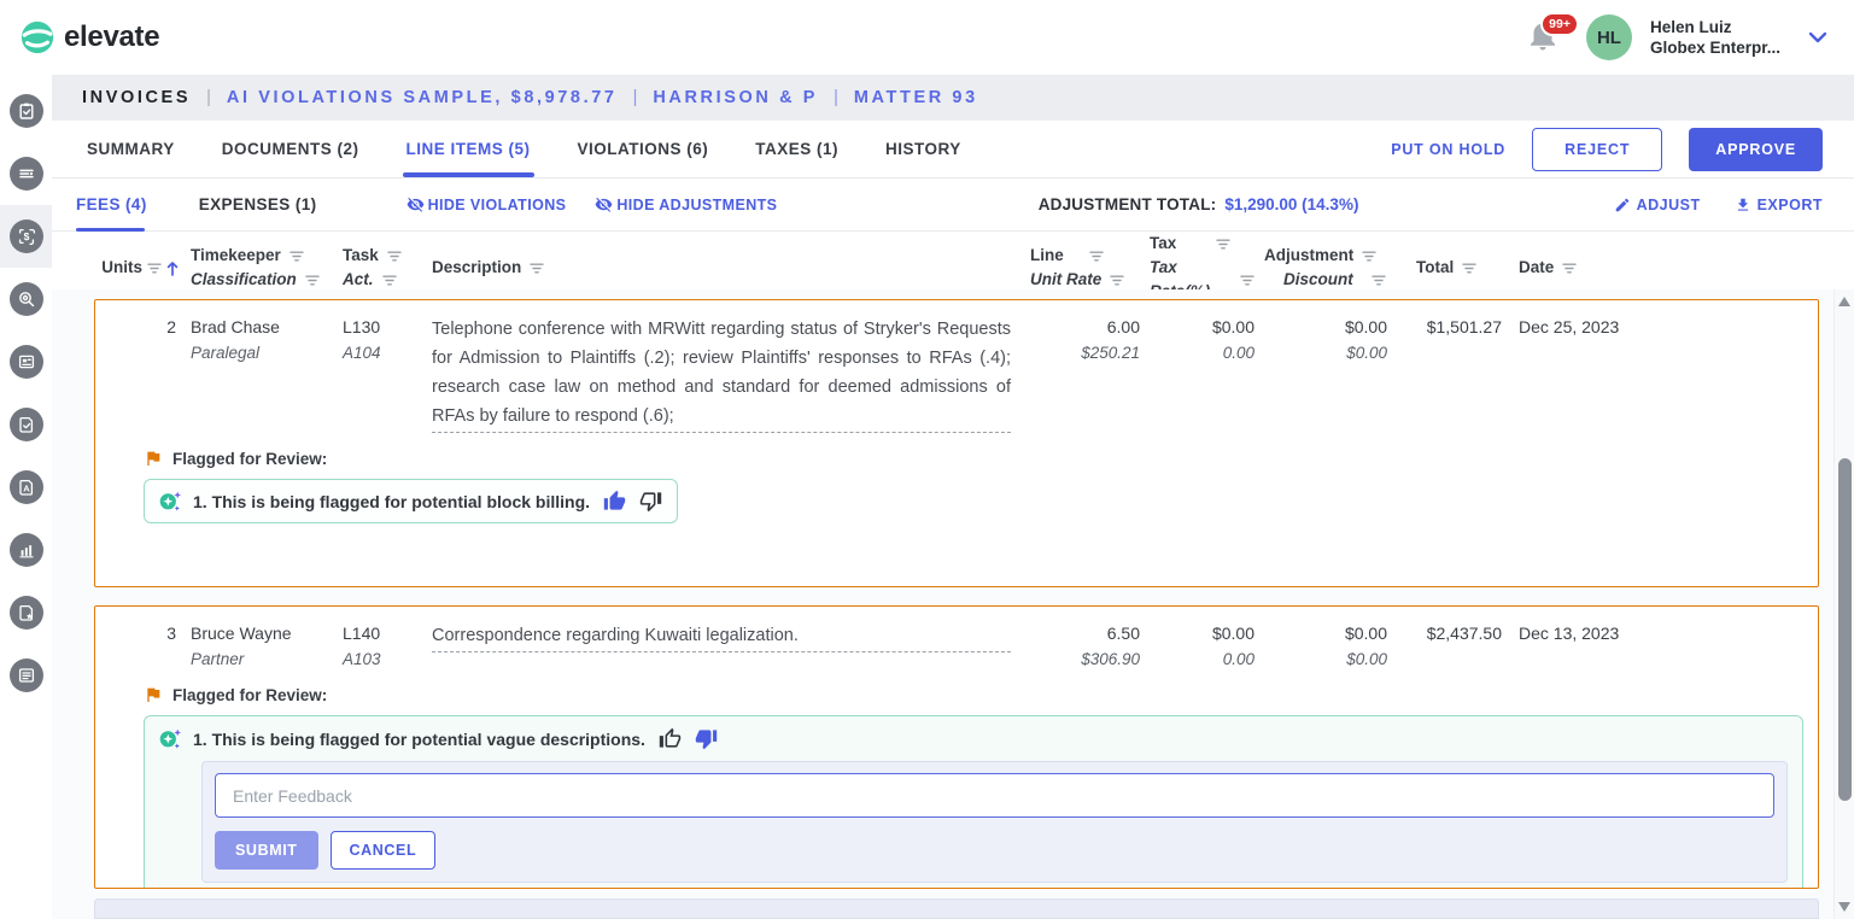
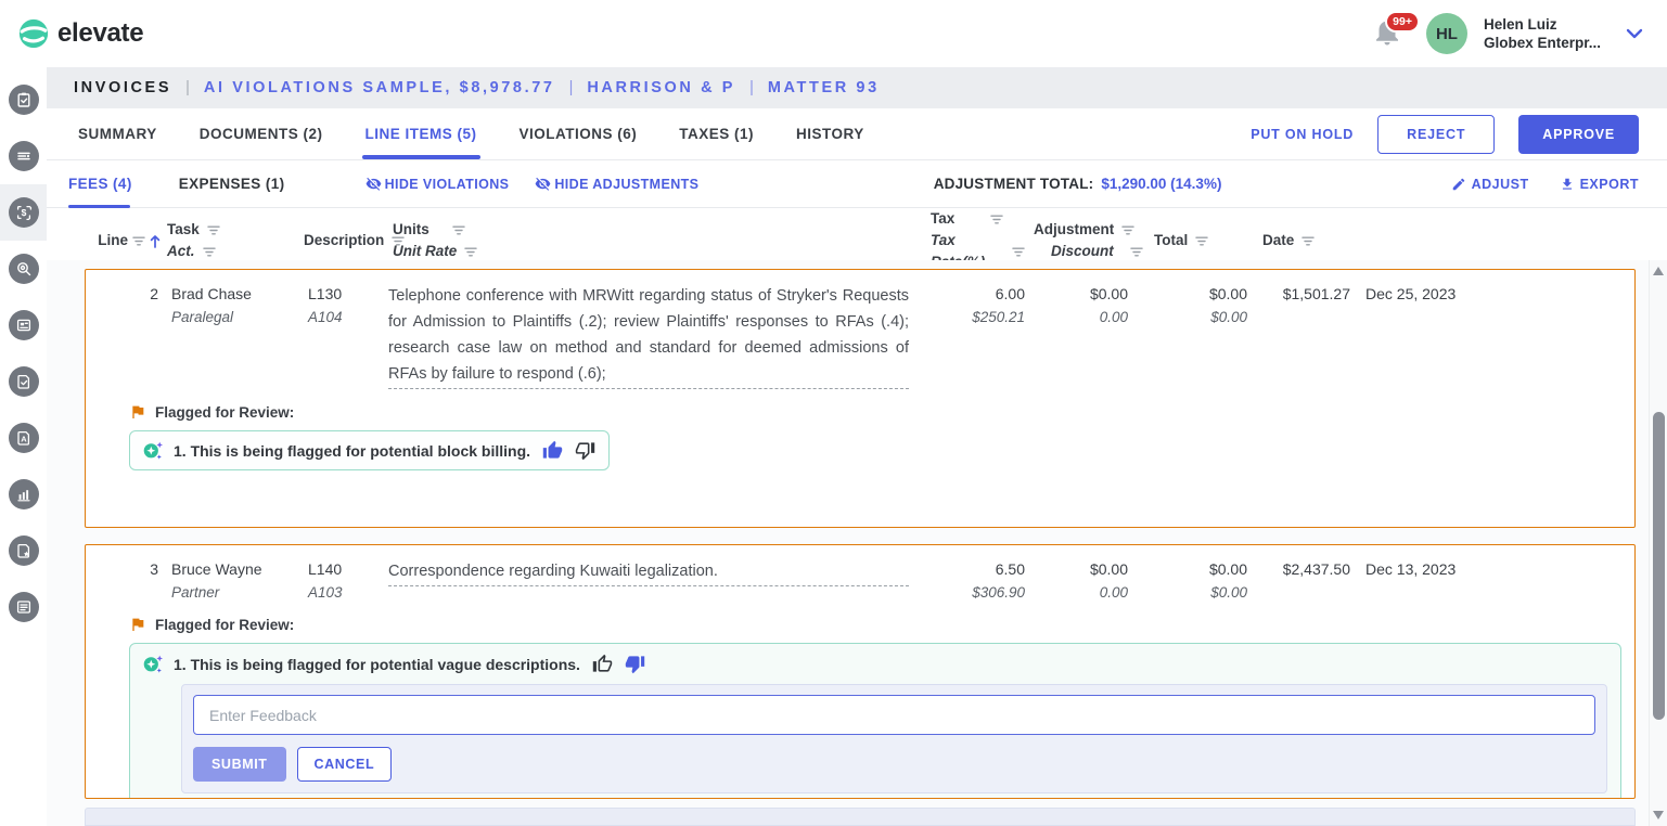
  elevate
  99+
  HL
  Helen Luiz
  Globex Enterpr...
  $
  A
  INVOICES
  |
  AI VIOLATIONS SAMPLE, $8,978.77
  |
  HARRISON & P
  |
  MATTER 93
  SUMMARY
  DOCUMENTS (2)
  LINE ITEMS (5)
  VIOLATIONS (6)
  TAXES (1)
  HISTORY
  PUT ON HOLD
  REJECT
  APPROVE
  FEES (4)
  EXPENSES (1)
  HIDE VIOLATIONS
  HIDE ADJUSTMENTS
  ADJUSTMENT TOTAL:
  $1,290.00 (14.3%)
  ADJUST
  EXPORT
- Units
+ Line
- Timekeeper
- Classification
  Task
  Act.
  Description
- Line
+ Units
  Unit Rate
  Tax
  Adjustment
  Discount
  Total
  Date
  2
  Brad Chase
  Paralegal
  L130
  A104
  Telephone conference with MRWitt regarding status of Stryker's Requests for Admission to Plaintiffs (.2); review Plaintiffs' responses to RFAs (.4); research case law on method and standard for deemed admissions of RFAs by failure to respond (.6);
  6.00
  $250.21
  $0.00
  0.00
  $0.00
  $0.00
  $1,501.27
  Dec 25, 2023
  Flagged for Review:
  1. This is being flagged for potential block billing.
  3
  Bruce Wayne
  Partner
  L140
  A103
  Correspondence regarding Kuwaiti legalization.
  6.50
  $306.90
  $0.00
  0.00
  $0.00
  $0.00
  $2,437.50
  Dec 13, 2023
  Flagged for Review:
  1. This is being flagged for potential vague descriptions.
  Enter Feedback
  SUBMIT
  CANCEL
